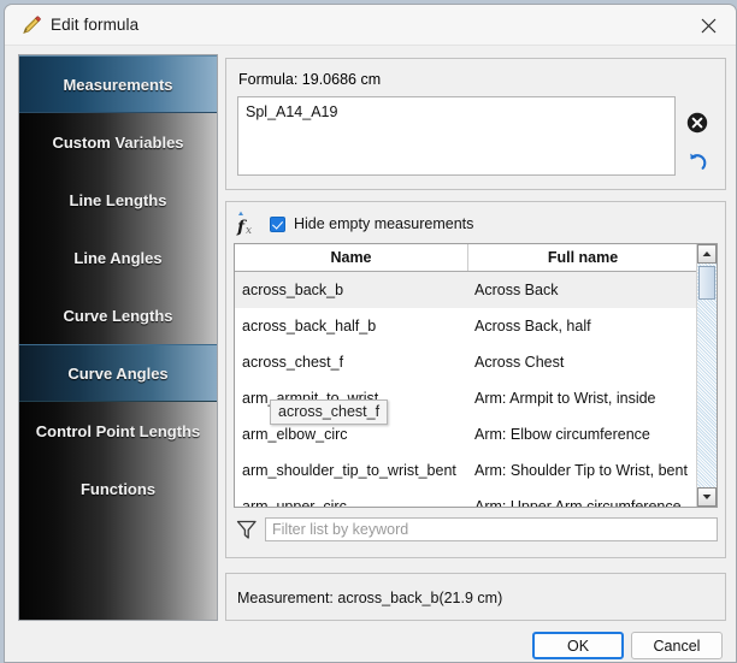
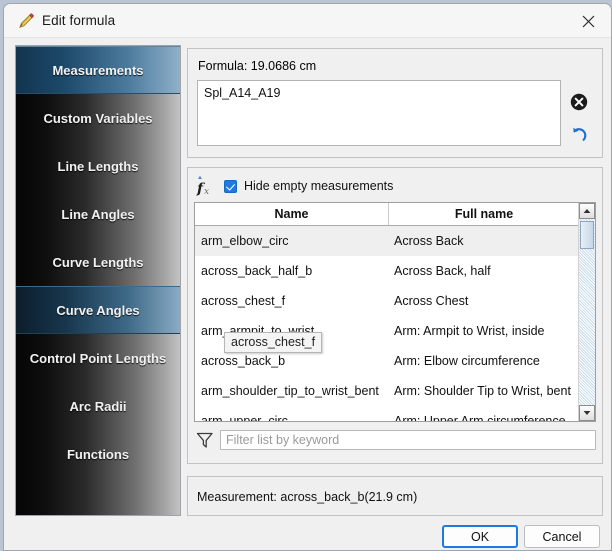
  Edit formula
  Measurements
  Custom Variables
  Line Lengths
  Line Angles
  Curve Lengths
  Curve Angles
  Control Point Lengths
+ Arc Radii
  Functions
  Formula: 19.0686 cm
  Spl_A14_A19
  f
  x
  Hide empty measurements
  Name
  Full name
- across_back_b
+ arm_elbow_circ
  Across Back
  across_back_half_b
  Across Back, half
  across_chest_f
  Across Chest
  arm_armpit_to_wrist
  Arm: Armpit to Wrist, inside
- arm_elbow_circ
+ across_back_b
  Arm: Elbow circumference
  arm_shoulder_tip_to_wrist_bent
  Arm: Shoulder Tip to Wrist, bent
  Filter list by keyword
  Measurement: across_back_b(21.9 cm)
  OK
  Cancel
  across_chest_f
